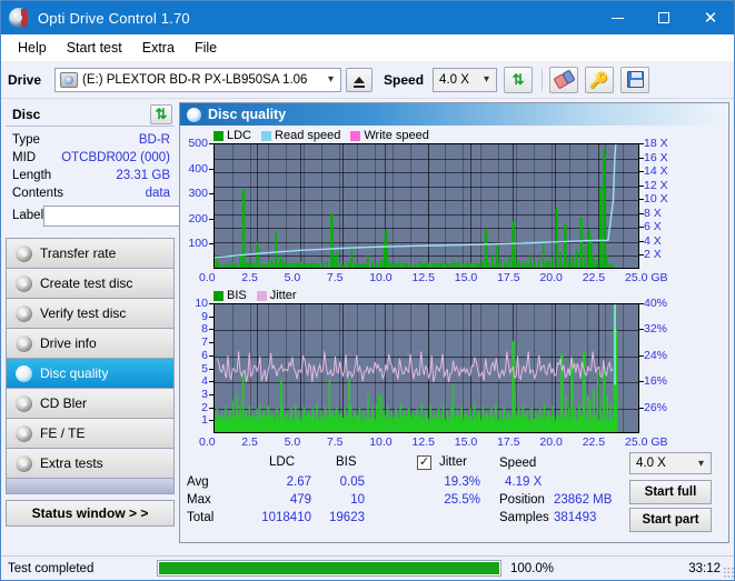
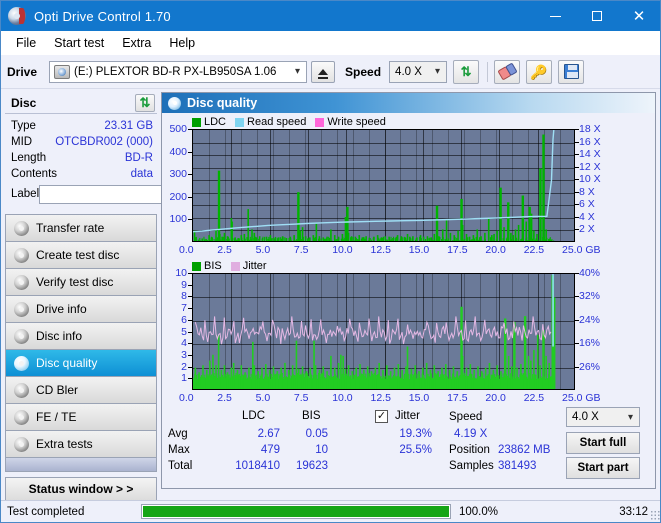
  Opti Drive Control 1.70
  ✕
- Help
+ File
  Start test
  Extra
- File
+ Help
  Drive
  (E:) PLEXTOR BD-R PX-LB950SA 1.06
  ▾
  Speed
  4.0 X
  ▾
  ⇅
  🔑
  Disc
  ⇅
  Type
- BD-R
+ 23.31 GB
  MID
  OTCBDR002 (000)
  Length
- 23.31 GB
+ BD-R
  Contents
  data
  Label
  Transfer rate
  Create test disc
  Verify test disc
  Drive info
+ Disc info
  Disc quality
  CD Bler
  FE / TE
  Extra tests
  Status window > >
  Disc quality
  LDC
  Read speed
  Write speed
  100
  200
  300
  400
  500
  2 X
  4 X
  6 X
  8 X
  10 X
  12 X
  14 X
  16 X
  18 X
  0.0
  2.5
  5.0
  7.5
  10.0
  12.5
  15.0
  17.5
  20.0
  22.5
  25.0 GB
  BIS
  Jitter
  1
  2
  3
  4
  5
  6
  7
  8
  9
  10
  26%
  16%
  24%
  32%
  40%
  0.0
  2.5
  5.0
  7.5
  10.0
  12.5
  15.0
  17.5
  20.0
  22.5
  25.0 GB
  LDC
  BIS
  ✓
  Jitter
  Speed
  Avg
  2.67
  0.05
  19.3%
  4.19 X
  Max
  479
  10
  25.5%
  Position
  23862 MB
  Total
  1018410
  19623
  Samples
  381493
  4.0 X
  ▾
  Start full
  Start part
  Test completed
  100.0%
  33:12
